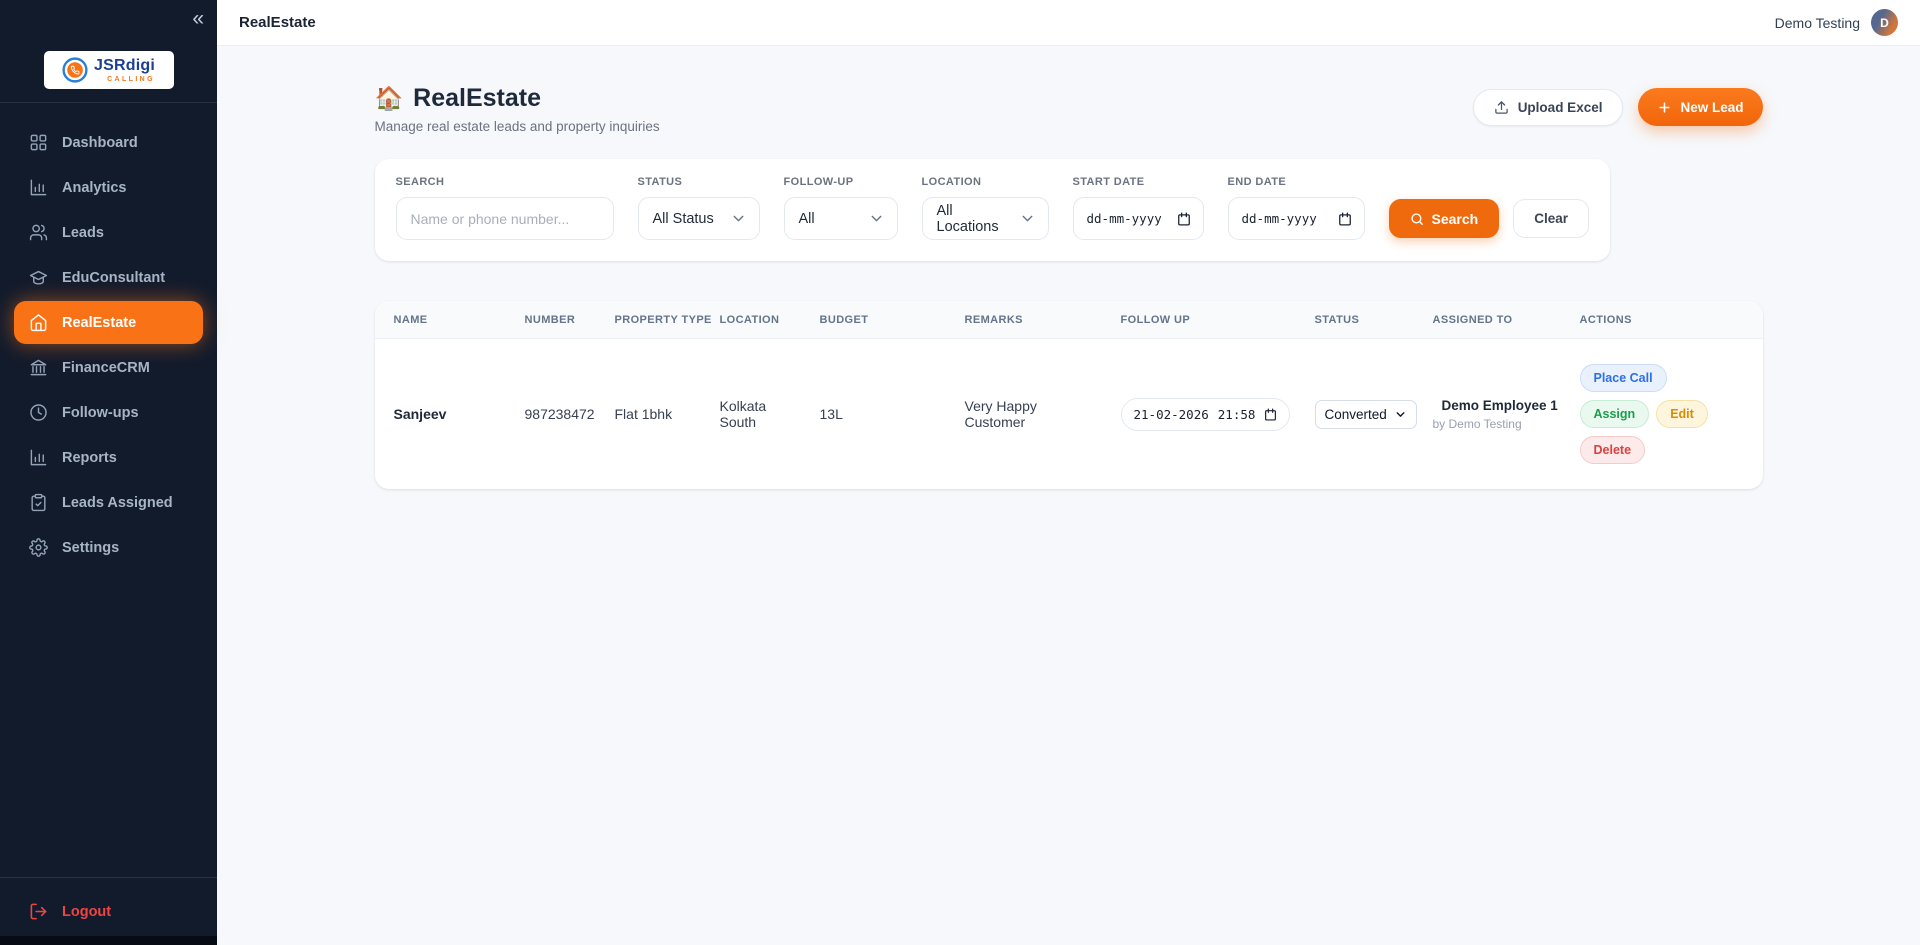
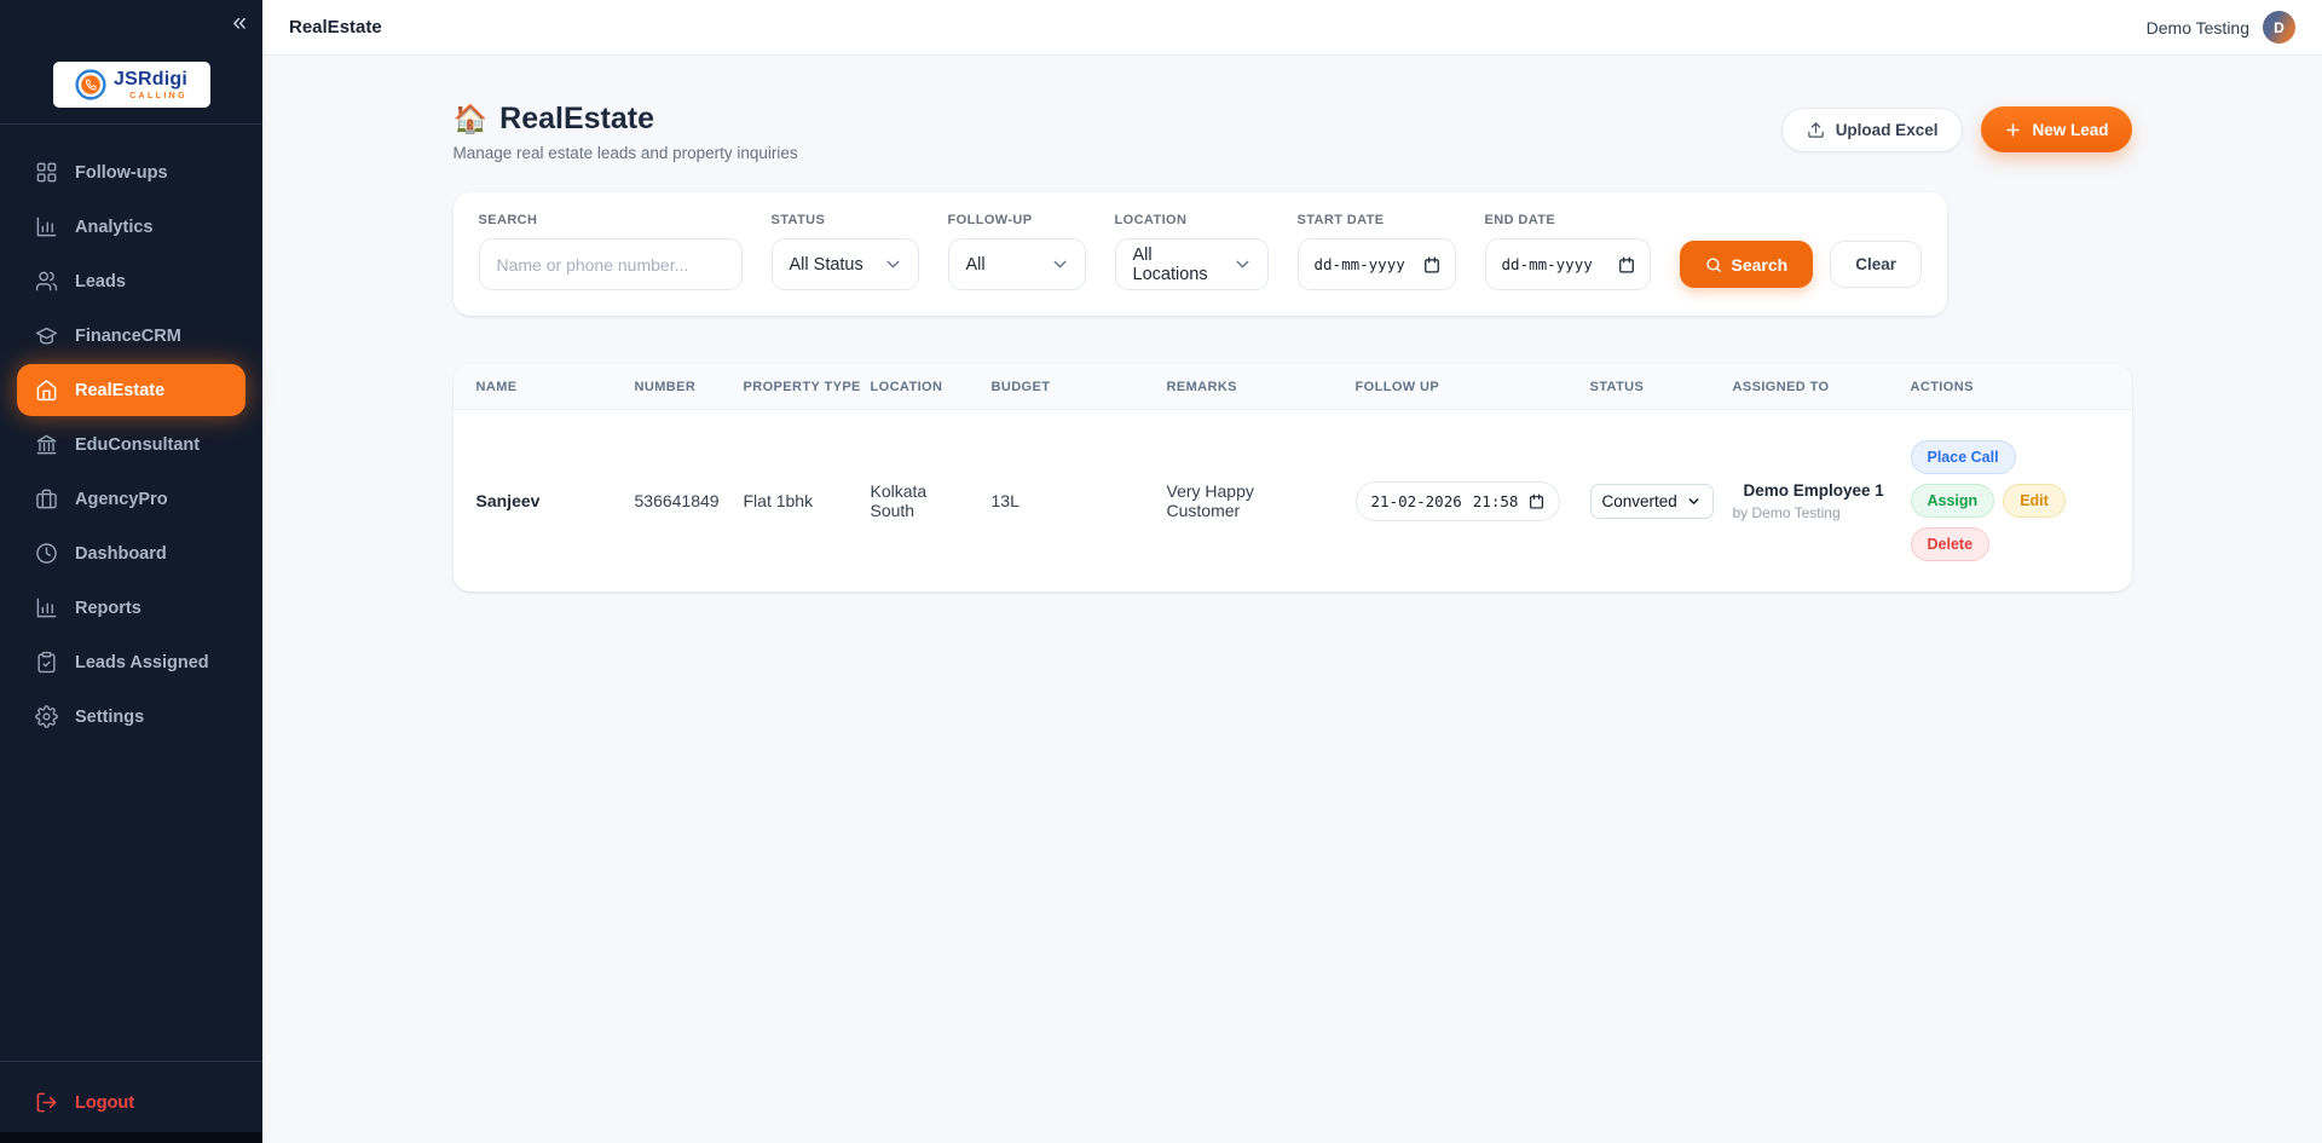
  «
  JSRdigi
- Dashboard
+ Follow-ups
  Analytics
  Leads
- EduConsultant
+ FinanceCRM
  RealEstate
- FinanceCRM
+ EduConsultant
+ AgencyPro
- Follow-ups
+ Dashboard
  Reports
  Leads Assigned
  Settings
  Logout
  RealEstate
  Demo Testing
  D
  🏠
  RealEstate
  Manage real estate leads and property inquiries
  Upload Excel
  New Lead
  SEARCH
  Name or phone number...
  STATUS
  All Status
  FOLLOW-UP
  All
  LOCATION
  All Locations
  START DATE
  dd-mm-yyyy
  END DATE
  dd-mm-yyyy
  Search
  Clear
  NAME	NUMBER	PROPERTY TYPE	LOCATION	BUDGET	REMARKS	FOLLOW UP	STATUS	ASSIGNED TO	ACTIONS
- Sanjeev	987238472	Flat 1bhk	Kolkata South	13L	Very Happy Customer	21-02-2026 21:58	Converted	Demo Employee 1 by Demo Testing	Place Call Assign Edit Delete
+ Sanjeev	536641849	Flat 1bhk	Kolkata South	13L	Very Happy Customer	21-02-2026 21:58	Converted	Demo Employee 1 by Demo Testing	Place Call Assign Edit Delete
